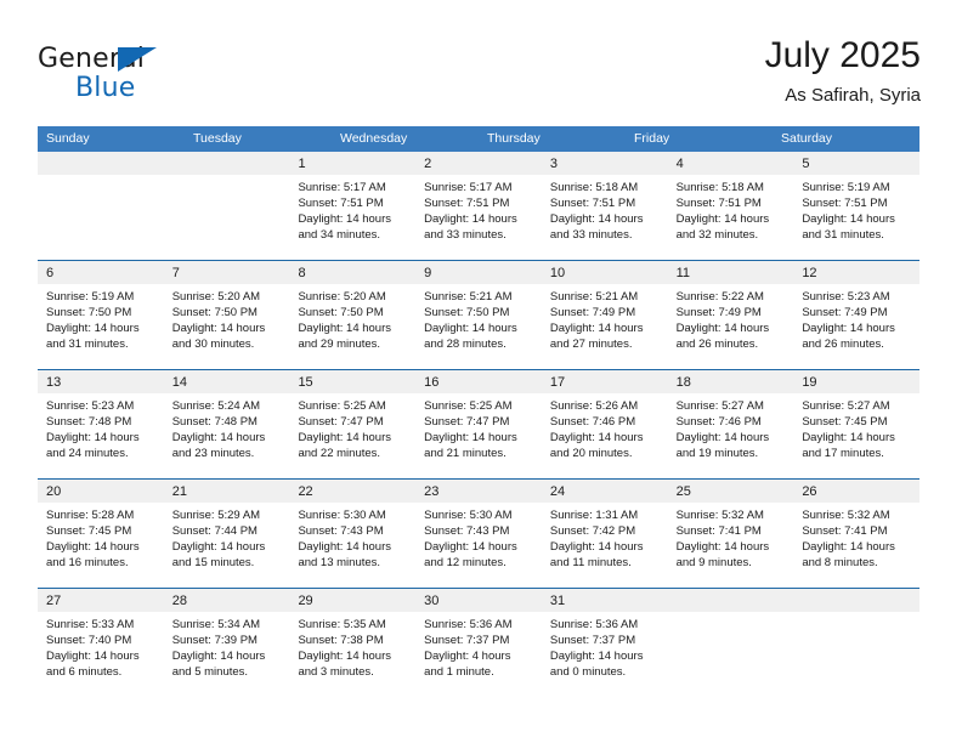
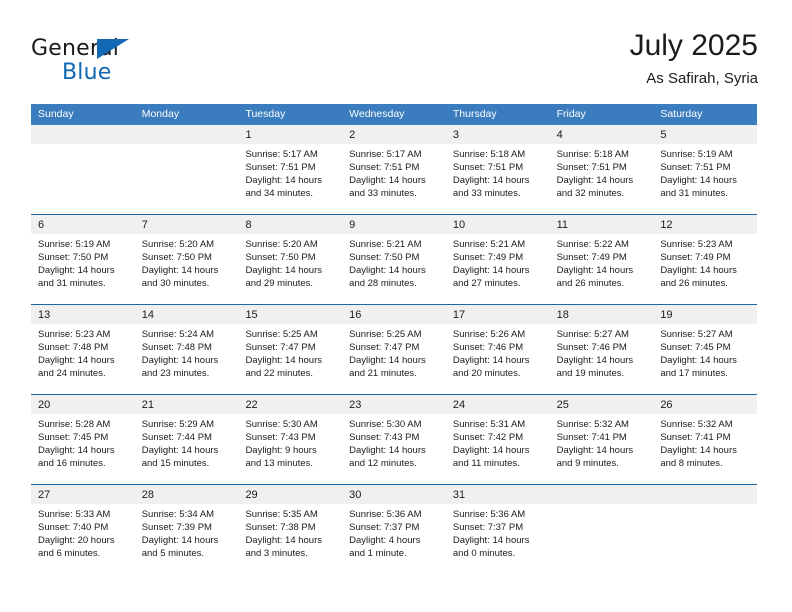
  General
  Blue
  July 2025
  As Safirah, Syria
  Sunday
+ Monday
  Tuesday
  Wednesday
  Thursday
  Friday
  Saturday
  1
  Sunrise: 5:17 AM
  Sunset: 7:51 PM
  Daylight: 14 hours and 34 minutes.
  2
  Sunrise: 5:17 AM
  Sunset: 7:51 PM
  Daylight: 14 hours and 33 minutes.
  3
  Sunrise: 5:18 AM
  Sunset: 7:51 PM
  Daylight: 14 hours and 33 minutes.
  4
  Sunrise: 5:18 AM
  Sunset: 7:51 PM
  Daylight: 14 hours and 32 minutes.
  5
  Sunrise: 5:19 AM
  Sunset: 7:51 PM
  Daylight: 14 hours and 31 minutes.
  6
  Sunrise: 5:19 AM
  Sunset: 7:50 PM
  Daylight: 14 hours and 31 minutes.
  7
  Sunrise: 5:20 AM
  Sunset: 7:50 PM
  Daylight: 14 hours and 30 minutes.
  8
  Sunrise: 5:20 AM
  Sunset: 7:50 PM
  Daylight: 14 hours and 29 minutes.
  9
  Sunrise: 5:21 AM
  Sunset: 7:50 PM
  Daylight: 14 hours and 28 minutes.
  10
  Sunrise: 5:21 AM
  Sunset: 7:49 PM
  Daylight: 14 hours and 27 minutes.
  11
  Sunrise: 5:22 AM
  Sunset: 7:49 PM
  Daylight: 14 hours and 26 minutes.
  12
  Sunrise: 5:23 AM
  Sunset: 7:49 PM
  Daylight: 14 hours and 26 minutes.
  13
  Sunrise: 5:23 AM
  Sunset: 7:48 PM
  Daylight: 14 hours and 24 minutes.
  14
  Sunrise: 5:24 AM
  Sunset: 7:48 PM
  Daylight: 14 hours and 23 minutes.
  15
  Sunrise: 5:25 AM
  Sunset: 7:47 PM
  Daylight: 14 hours and 22 minutes.
  16
  Sunrise: 5:25 AM
  Sunset: 7:47 PM
  Daylight: 14 hours and 21 minutes.
  17
  Sunrise: 5:26 AM
  Sunset: 7:46 PM
  Daylight: 14 hours and 20 minutes.
  18
  Sunrise: 5:27 AM
  Sunset: 7:46 PM
  Daylight: 14 hours and 19 minutes.
  19
  Sunrise: 5:27 AM
  Sunset: 7:45 PM
  Daylight: 14 hours and 17 minutes.
  20
  Sunrise: 5:28 AM
  Sunset: 7:45 PM
  Daylight: 14 hours and 16 minutes.
  21
  Sunrise: 5:29 AM
  Sunset: 7:44 PM
  Daylight: 14 hours and 15 minutes.
  22
  Sunrise: 5:30 AM
  Sunset: 7:43 PM
- Daylight: 14 hours and 13 minutes.
+ Daylight: 9 hours and 13 minutes.
  23
  Sunrise: 5:30 AM
  Sunset: 7:43 PM
  Daylight: 14 hours and 12 minutes.
  24
- Sunrise: 1:31 AM
+ Sunrise: 5:31 AM
  Sunset: 7:42 PM
  Daylight: 14 hours and 11 minutes.
  25
  Sunrise: 5:32 AM
  Sunset: 7:41 PM
  Daylight: 14 hours and 9 minutes.
  26
  Sunrise: 5:32 AM
  Sunset: 7:41 PM
  Daylight: 14 hours and 8 minutes.
  27
  Sunrise: 5:33 AM
  Sunset: 7:40 PM
- Daylight: 14 hours and 6 minutes.
+ Daylight: 20 hours and 6 minutes.
  28
  Sunrise: 5:34 AM
  Sunset: 7:39 PM
  Daylight: 14 hours and 5 minutes.
  29
  Sunrise: 5:35 AM
  Sunset: 7:38 PM
  Daylight: 14 hours and 3 minutes.
  30
  Sunrise: 5:36 AM
  Sunset: 7:37 PM
  Daylight: 4 hours and 1 minute.
  31
  Sunrise: 5:36 AM
  Sunset: 7:37 PM
  Daylight: 14 hours and 0 minutes.
